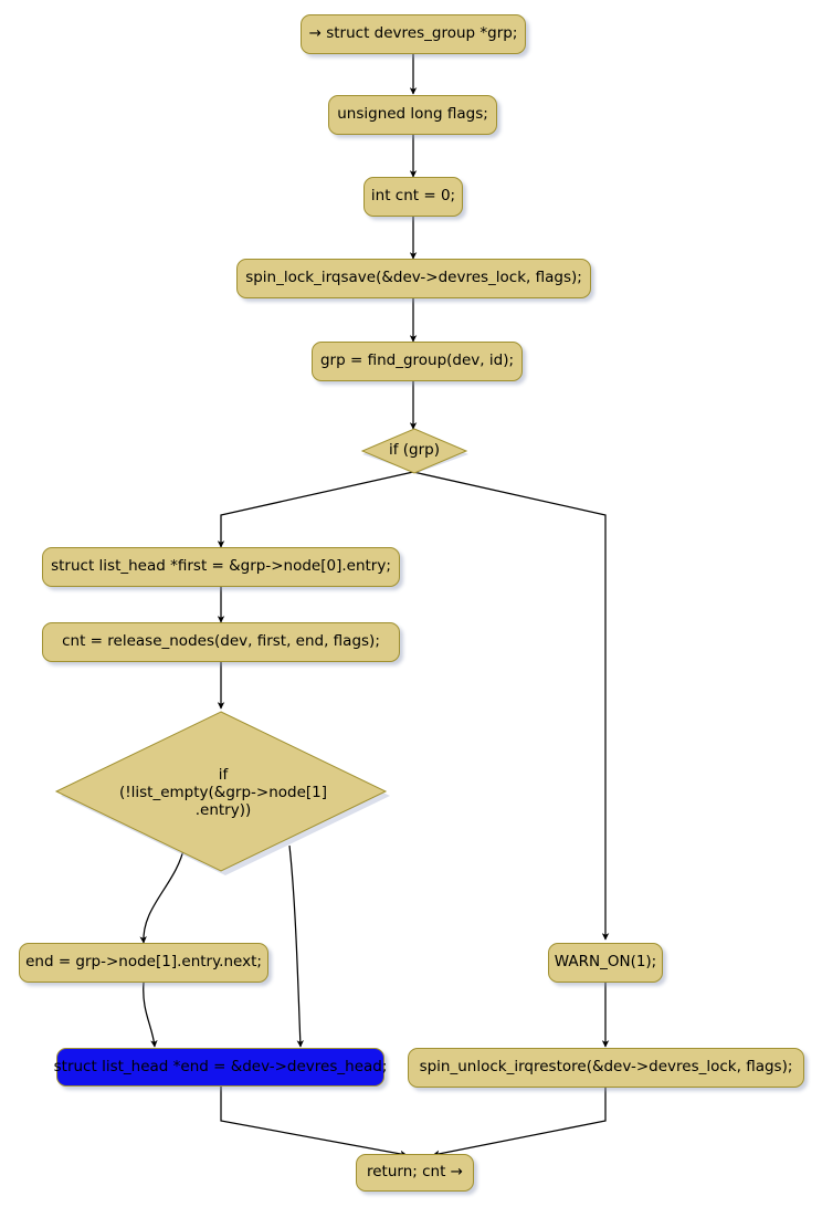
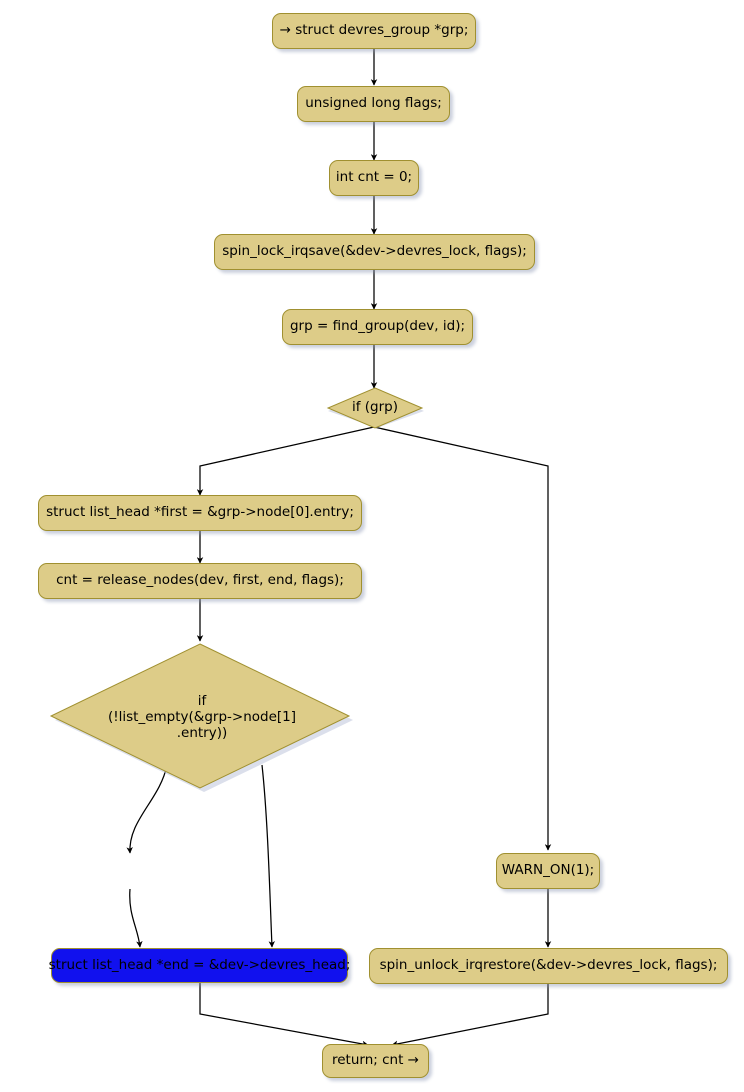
  → struct devres_group *grp;
  unsigned long flags;
  int cnt = 0;
  spin_lock_irqsave(&dev->devres_lock, flags);
  grp = find_group(dev, id);
  if (grp)
  struct list_head *first = &grp->node[0].entry;
  cnt = release_nodes(dev, first, end, flags);
  if
  (!list_empty(&grp->node[1]
  .entry))
- end = grp->node[1].entry.next;
  struct list_head *end = &dev->devres_head;
  WARN_ON(1);
  spin_unlock_irqrestore(&dev->devres_lock, flags);
  return; cnt →
